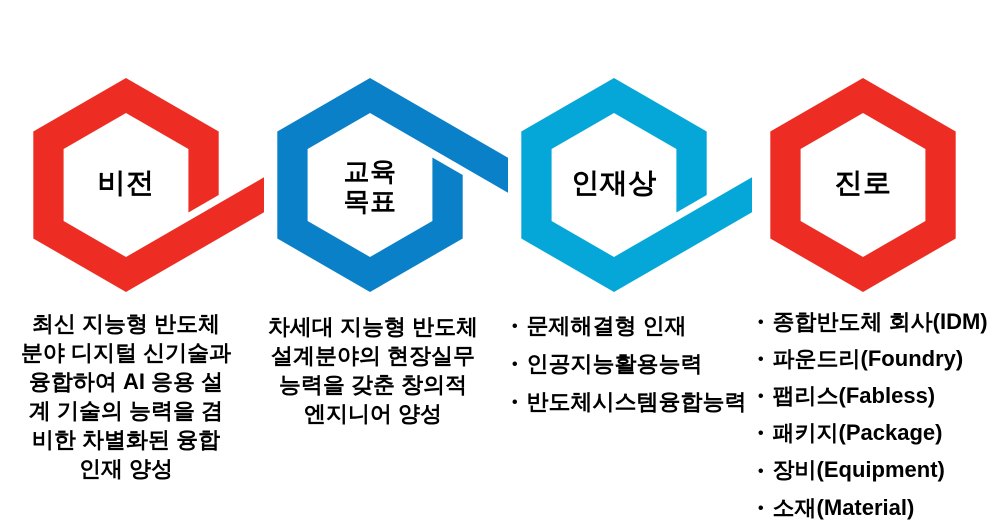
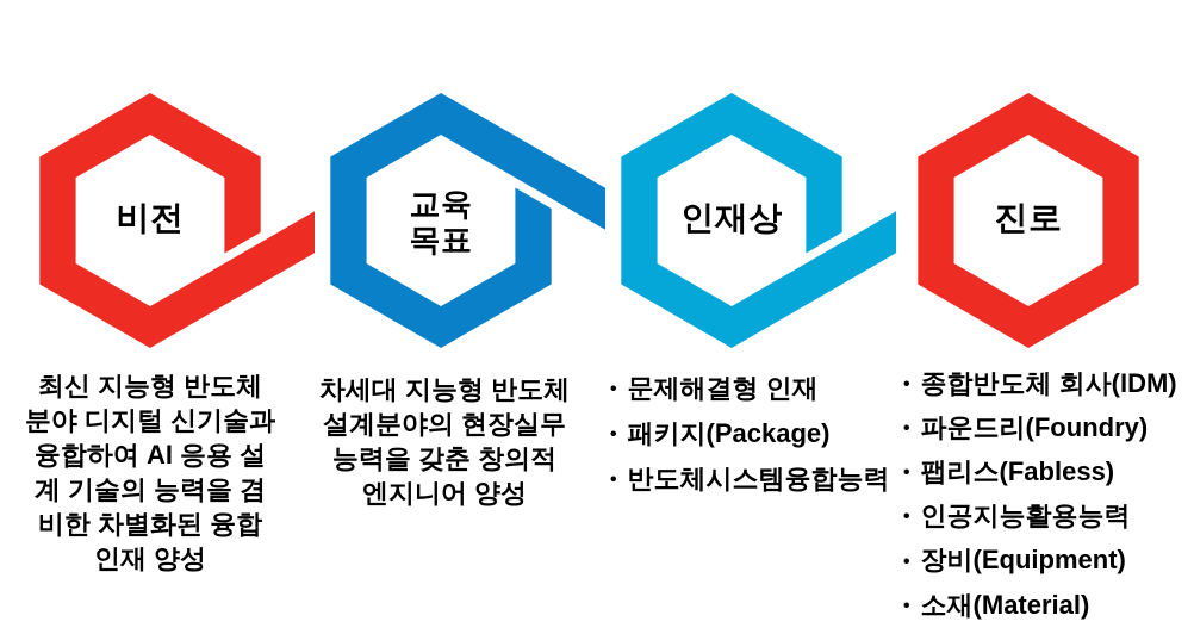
  비전
  교육
  목표
  인재상
  진로
  최신 지능형 반도체
  분야 디지털 신기술과
  융합하여 AI 응용 설
  계 기술의 능력을 겸
  비한 차별화된 융합
  인재 양성
  차세대 지능형 반도체
  설계분야의 현장실무
  능력을 갖춘 창의적
  엔지니어 양성
  • 문제해결형 인재
- • 인공지능활용능력
+ • 패키지(Package)
  • 반도체시스템융합능력
  • 종합반도체 회사(IDM)
  • 파운드리(Foundry)
  • 팹리스(Fabless)
- • 패키지(Package)
+ • 인공지능활용능력
  • 장비(Equipment)
  • 소재(Material)
